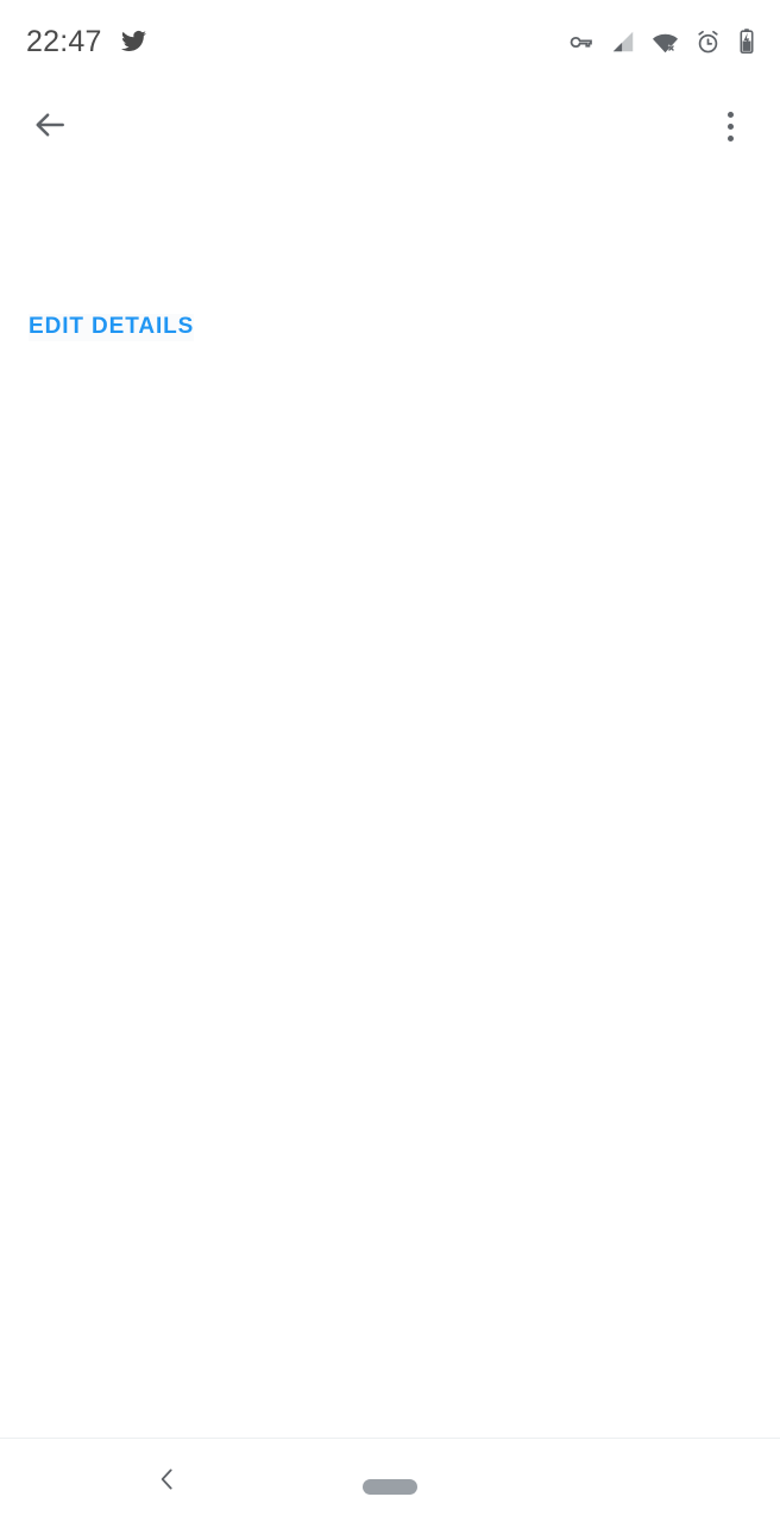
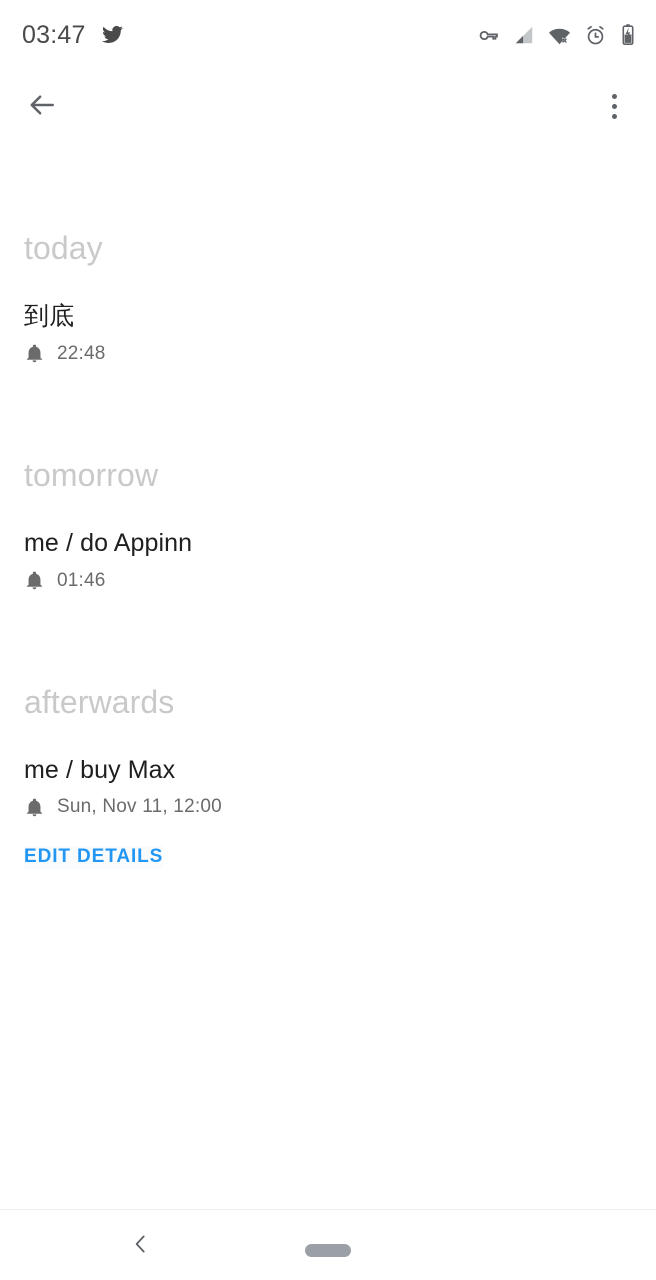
- 22:47
+ 03:47
+ today
+ 到底
+ 22:48
+ tomorrow
+ me / do Appinn
+ 01:46
+ afterwards
+ me / buy Max
+ Sun, Nov 11, 12:00
  EDIT DETAILS
